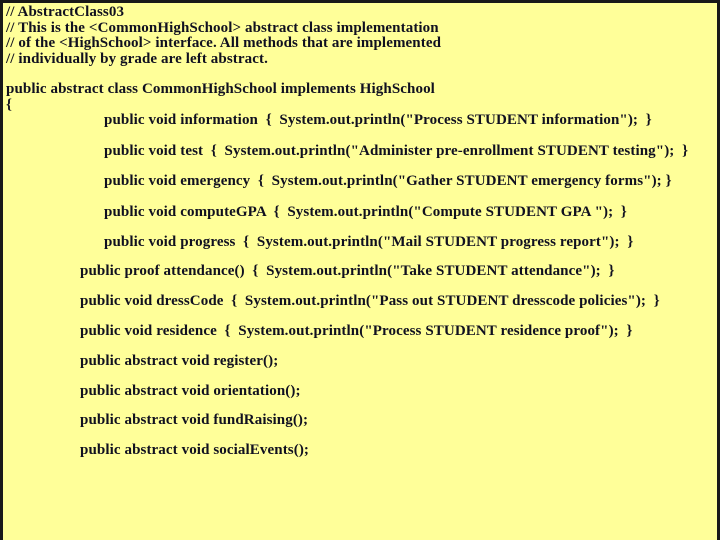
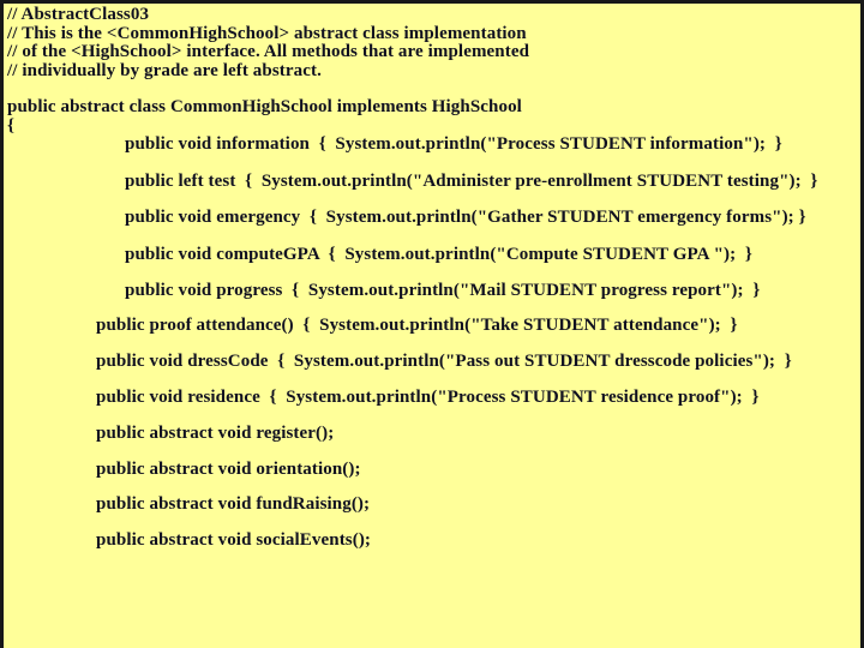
  // AbstractClass03
  // This is the <CommonHighSchool> abstract class implementation
  // of the <HighSchool> interface. All methods that are implemented
  // individually by grade are left abstract.
  public abstract class CommonHighSchool implements HighSchool
  {
  public void information { System.out.println("Process STUDENT information"); }
- public void test { System.out.println("Administer pre-enrollment STUDENT testing"); }
+ public left test { System.out.println("Administer pre-enrollment STUDENT testing"); }
  public void emergency { System.out.println("Gather STUDENT emergency forms"); }
  public void computeGPA { System.out.println("Compute STUDENT GPA "); }
  public void progress { System.out.println("Mail STUDENT progress report"); }
  public proof attendance() { System.out.println("Take STUDENT attendance"); }
  public void dressCode { System.out.println("Pass out STUDENT dresscode policies"); }
  public void residence { System.out.println("Process STUDENT residence proof"); }
  public abstract void register();
  public abstract void orientation();
  public abstract void fundRaising();
  public abstract void socialEvents();
